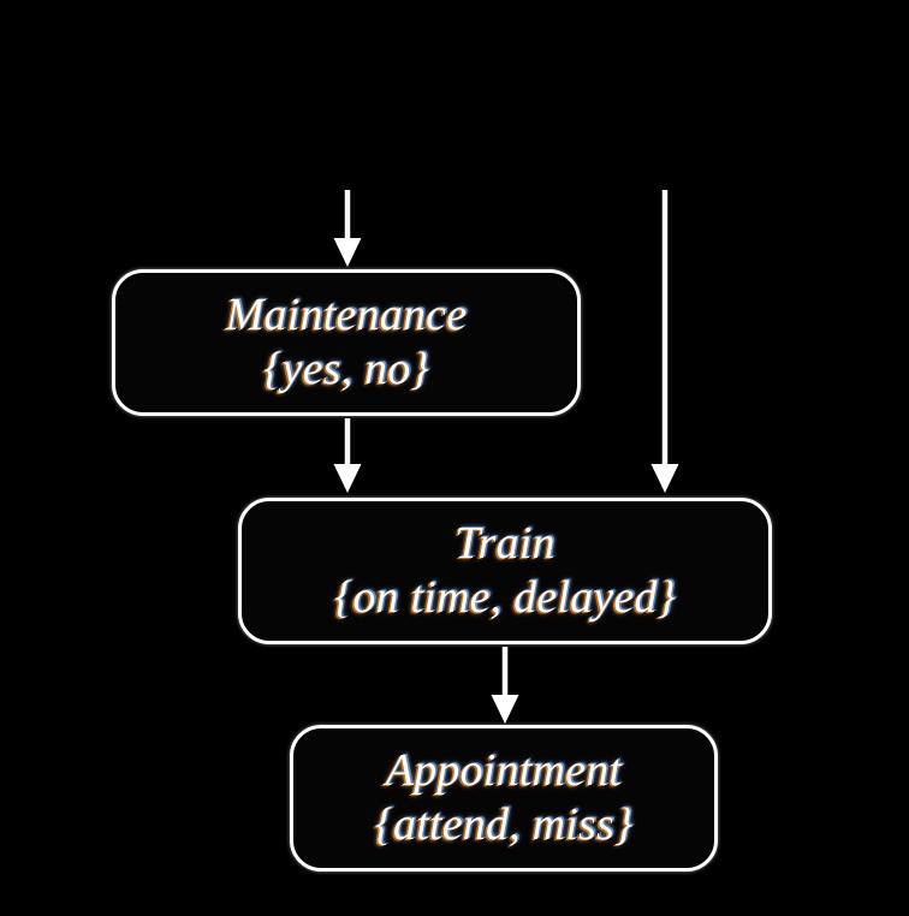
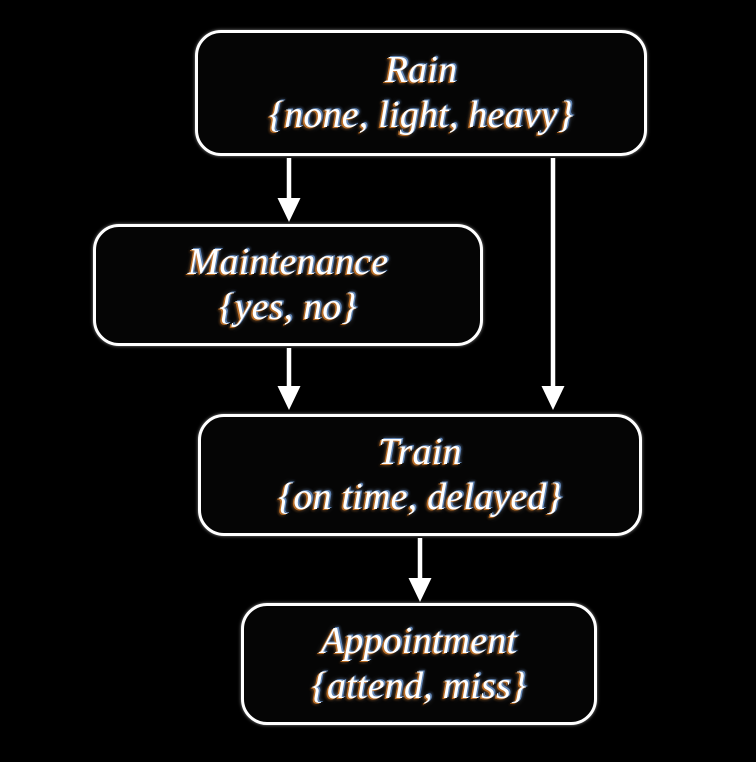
+ Rain
+ {none, light, heavy}
  Maintenance
  {yes, no}
  Train
  {on time, delayed}
  Appointment
  {attend, miss}
